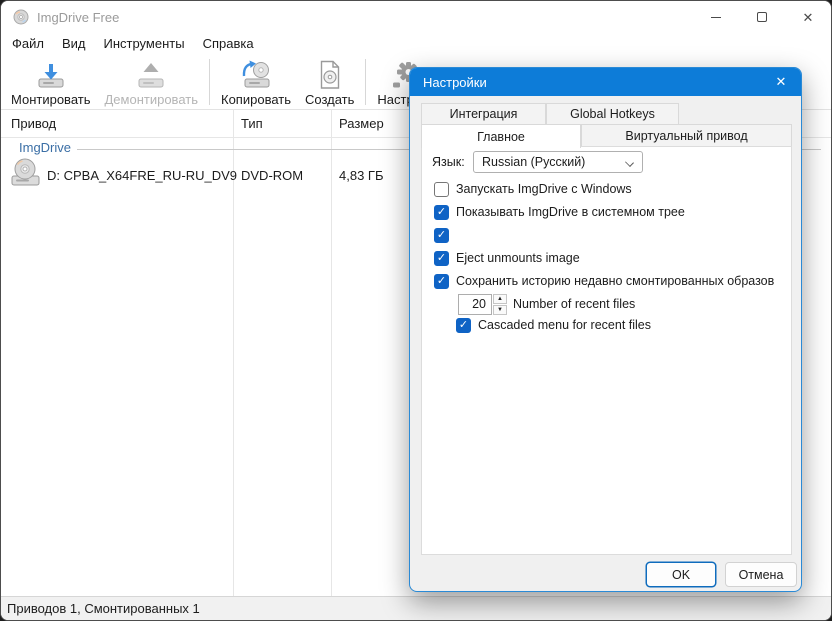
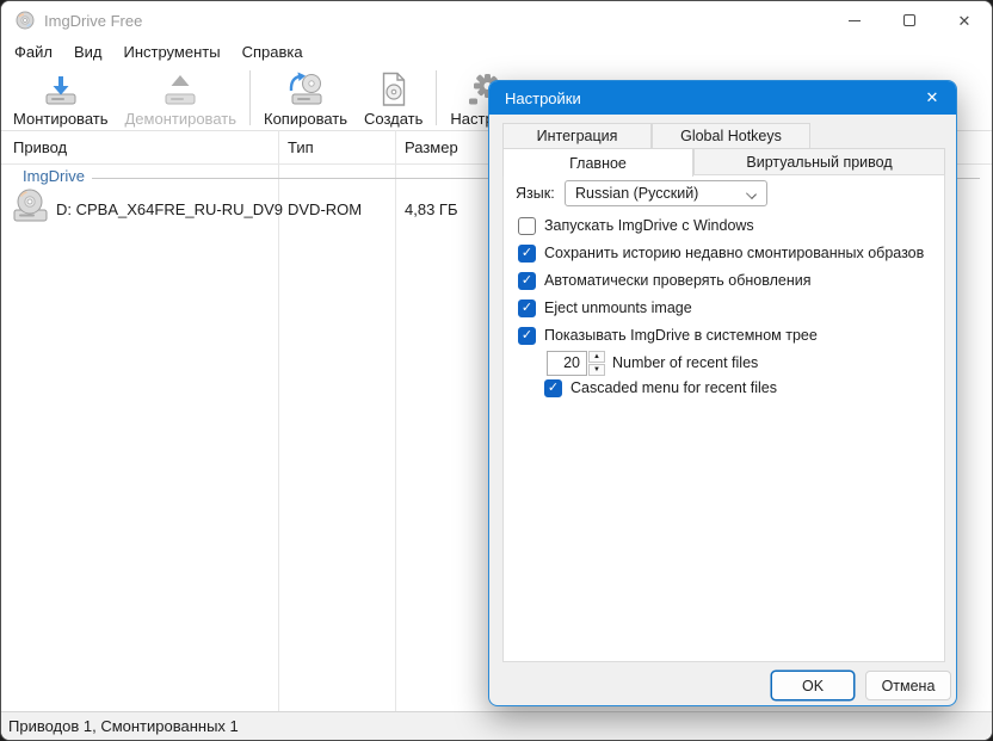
  ImgDrive Free
  ✕
  Файл
  Вид
  Инструменты
  Справка
  Монтировать
  Демонтировать
  Копировать
  Создать
  Привод
  Тип
  Размер
  ImgDrive
  D: CPBA_X64FRE_RU-RU_DV9
  DVD-ROM
  4,83 ГБ
  Приводов 1, Смонтированных 1
  Настройки
  ✕
  Интеграция
  Global Hotkeys
  Главное
  Виртуальный привод
  Язык:
  Russian (Русский)
  ✓
  Запускать ImgDrive с Windows
  ✓
- Показывать ImgDrive в системном трее
+ Сохранить историю недавно смонтированных образов
  ✓
+ Автоматически проверять обновления
  ✓
  Eject unmounts image
  ✓
- Сохранить историю недавно смонтированных образов
+ Показывать ImgDrive в системном трее
  20
  Number of recent files
  ✓
  Cascaded menu for recent files
  OK
  Отмена
